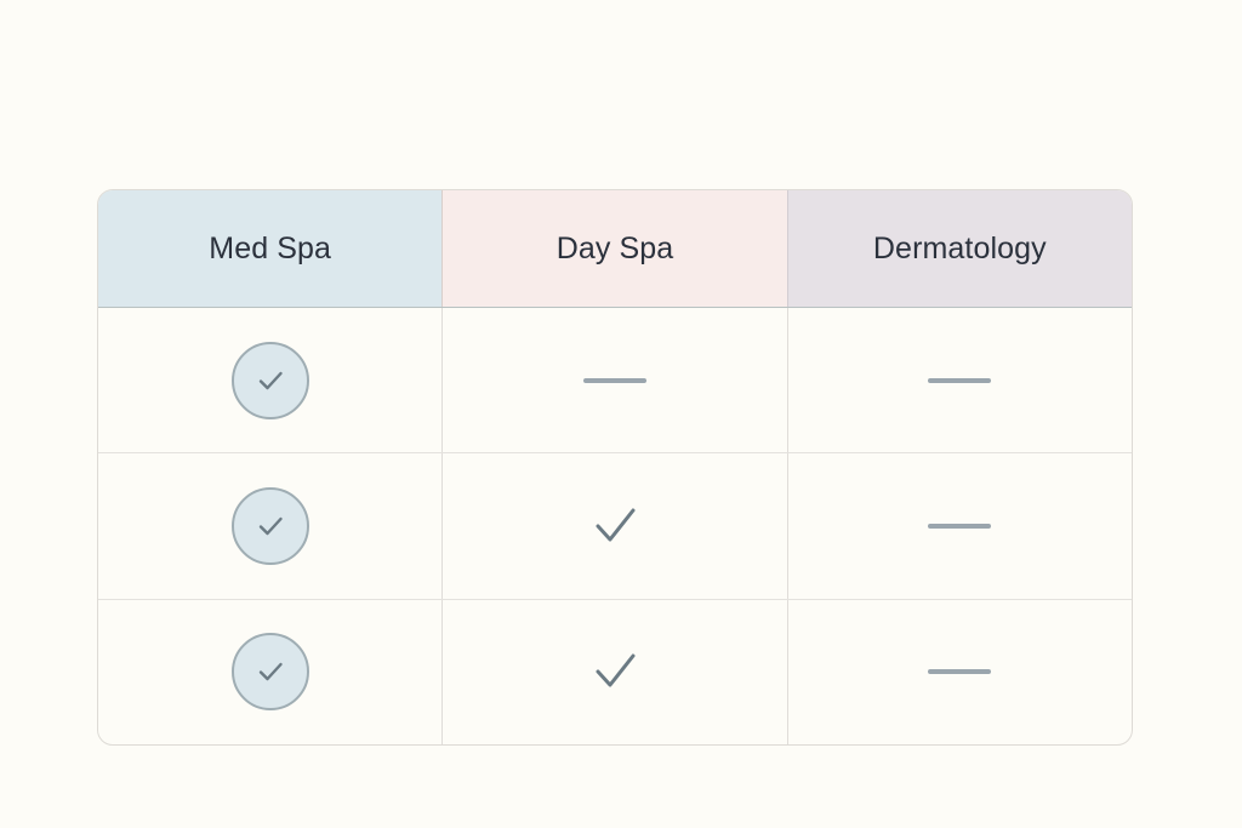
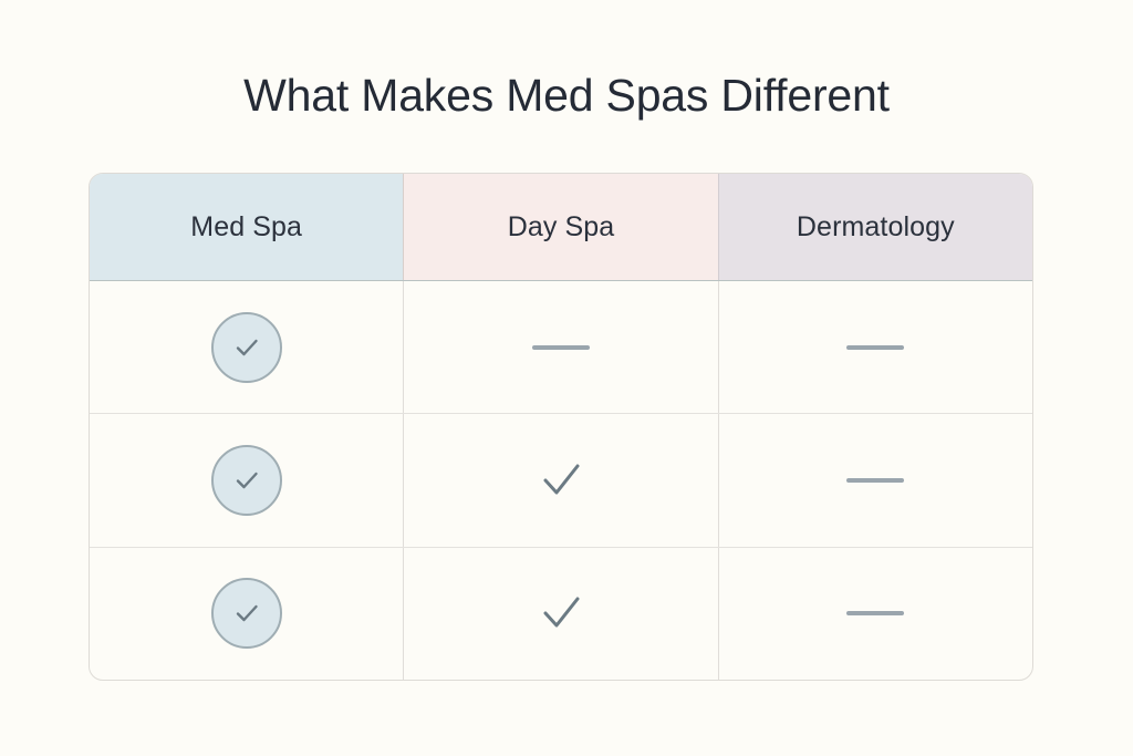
+ What Makes Med Spas Different
  Med Spa
  Day Spa
  Dermatology
